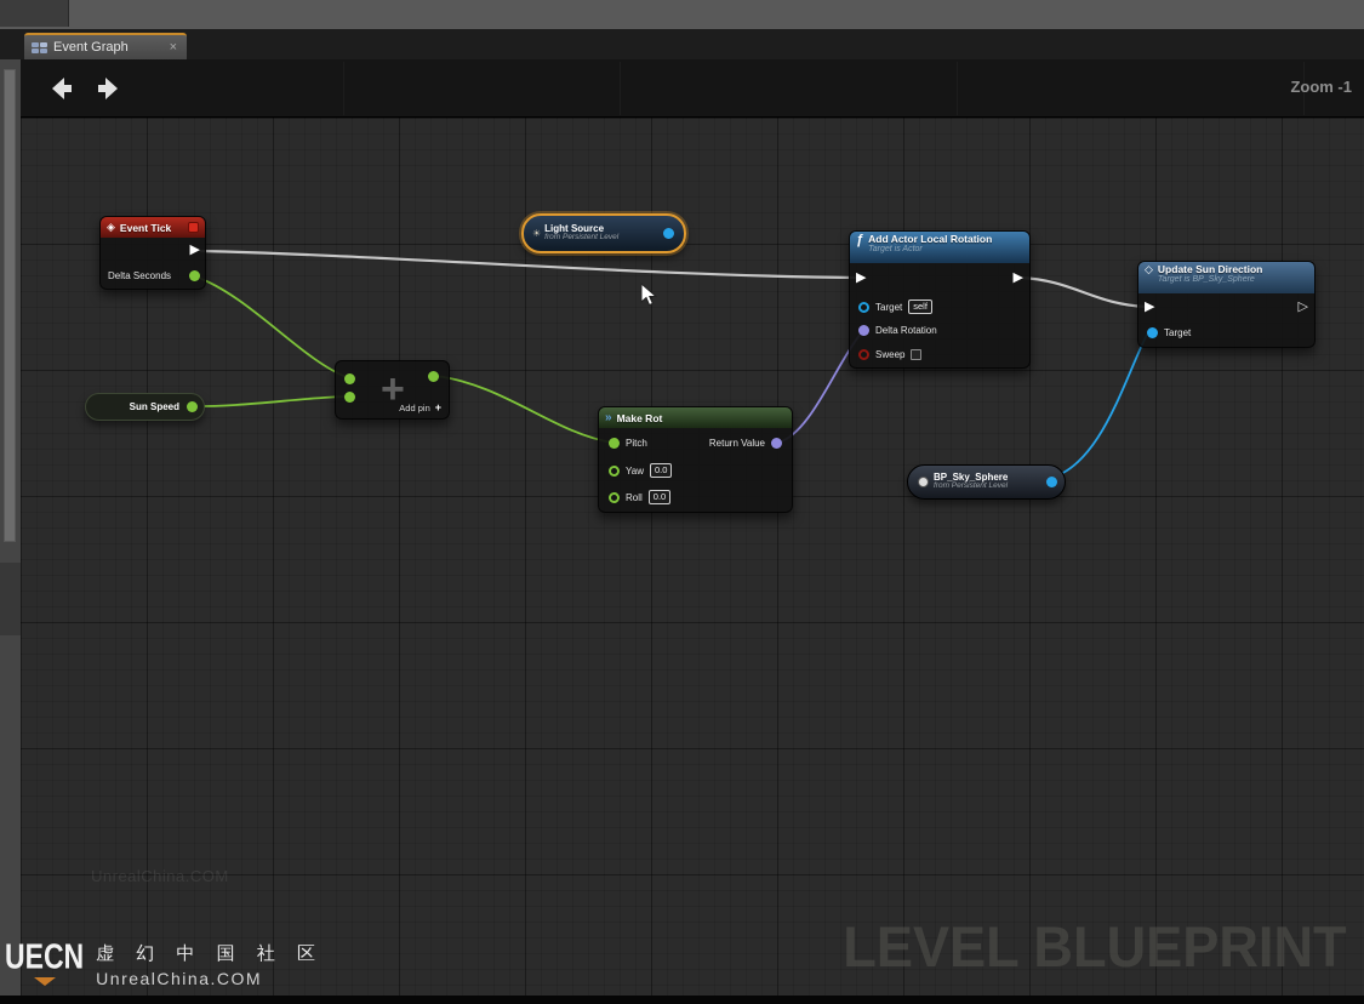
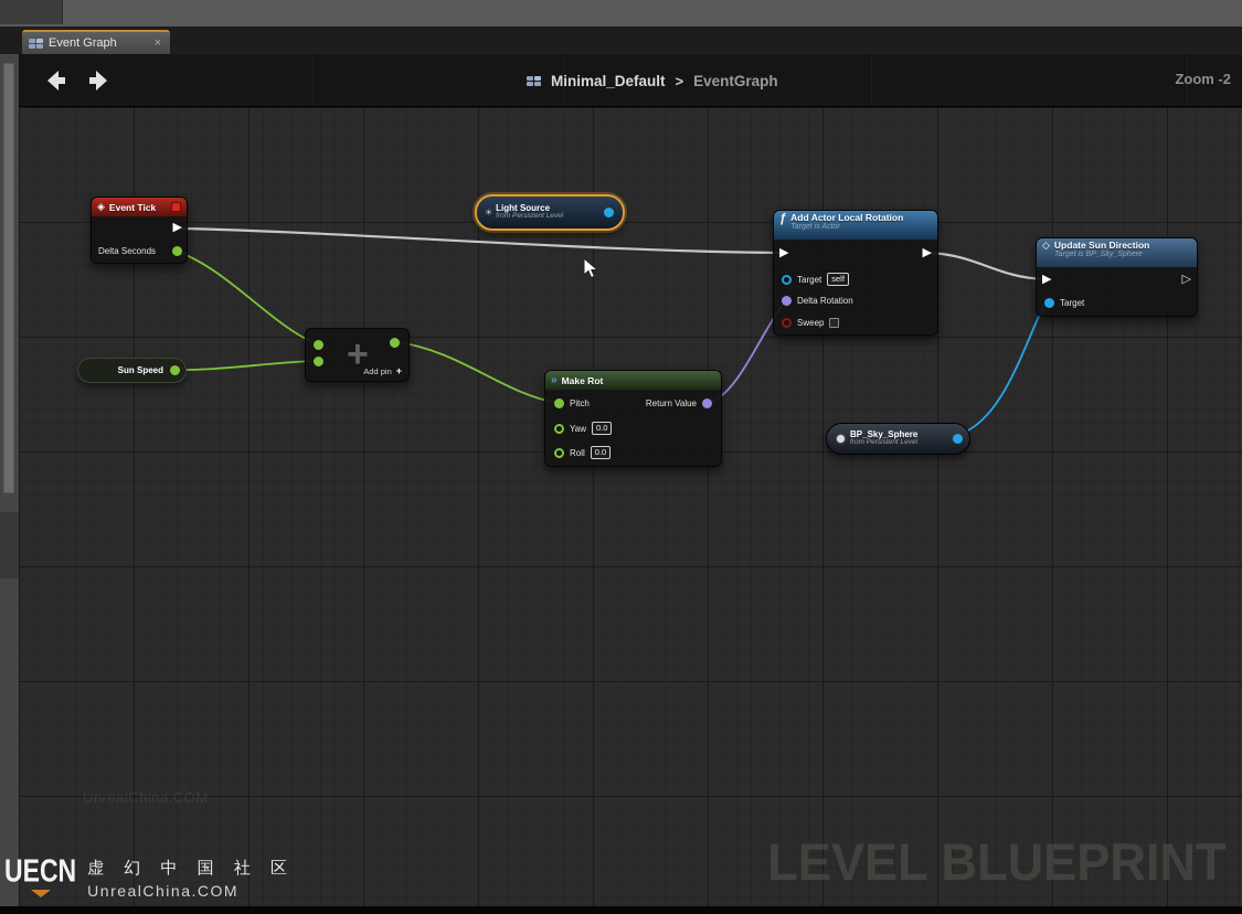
  Event Graph
  ×
+ Minimal_Default
+ >
+ EventGraph
- Zoom -1
+ Zoom -2
  UnrealChina.COM
  LEVEL BLUEPRINT
  ◈
  Event Tick
  ▶
  Delta Seconds
  ☀
  Light Source
  ƒ
  Add Actor Local Rotation
  ▶
  ▶
  Target
  self
  Delta Rotation
  Sweep
  ◇
  Update Sun Direction
  ▶
  ▷
  Target
  Sun Speed
  +
  Add pin
  +
  »
  Make Rot
  Pitch
  Return Value
  Yaw
  0.0
  Roll
  0.0
  BP_Sky_Sphere
  UECN
  虚 幻 中 国 社 区
  UnrealChina.COM
